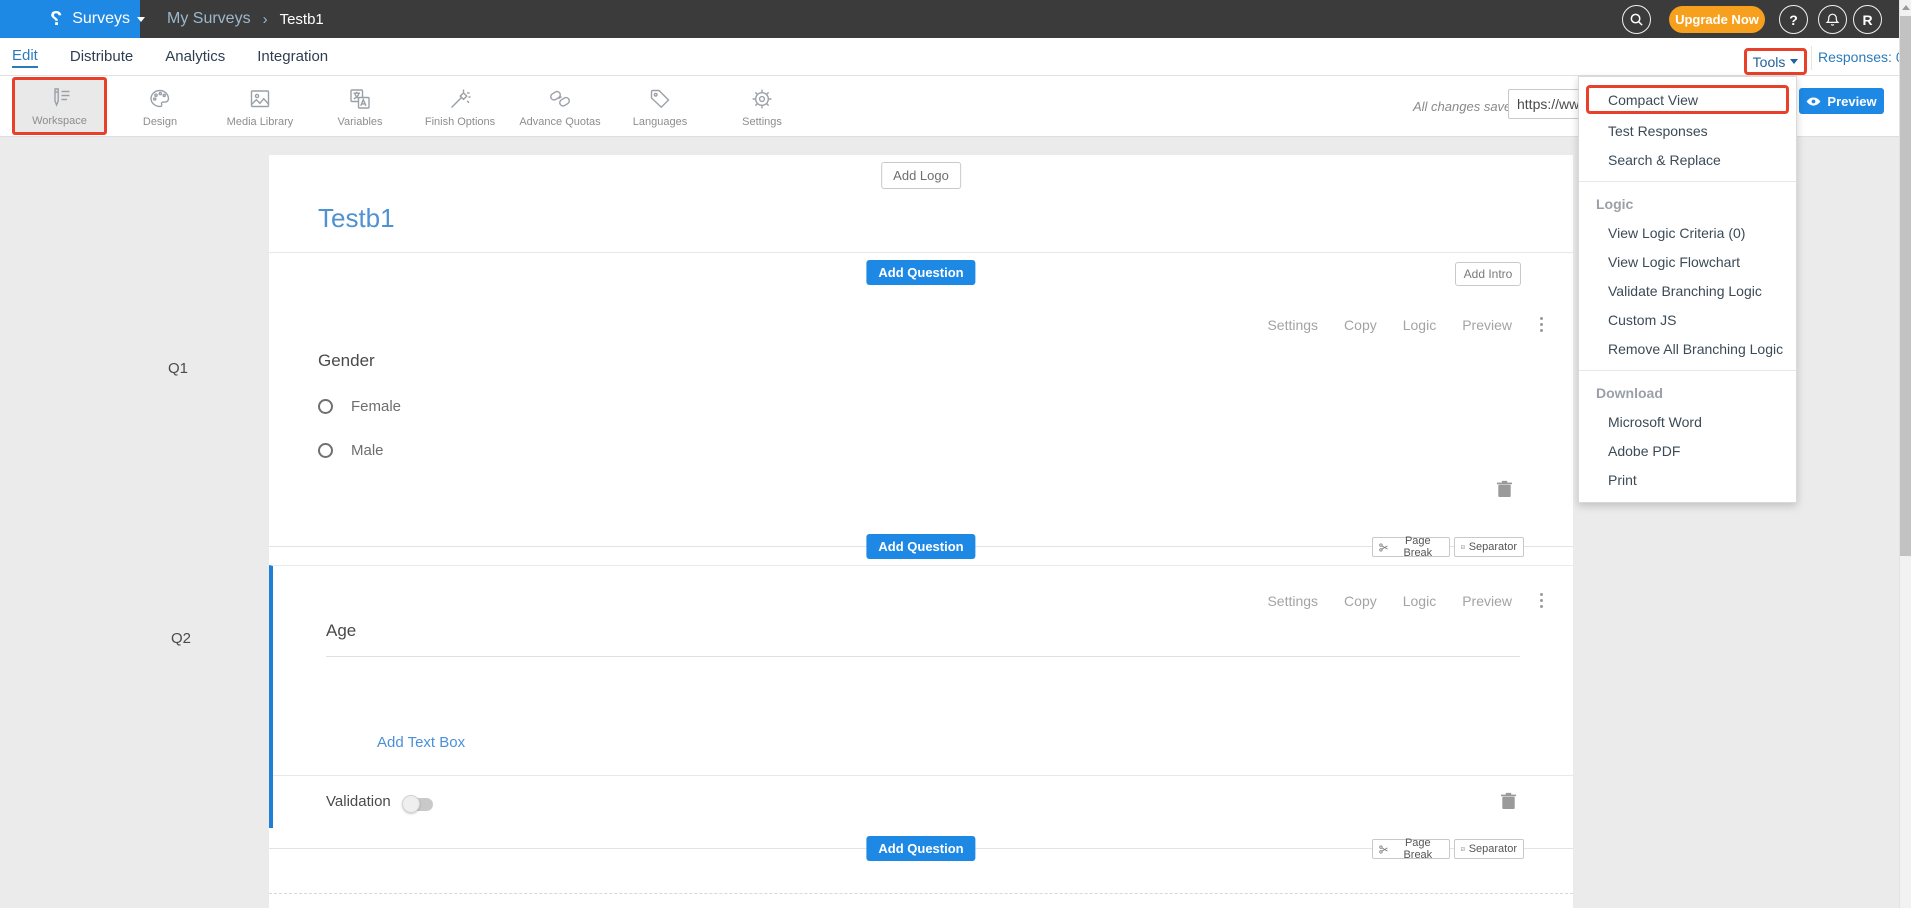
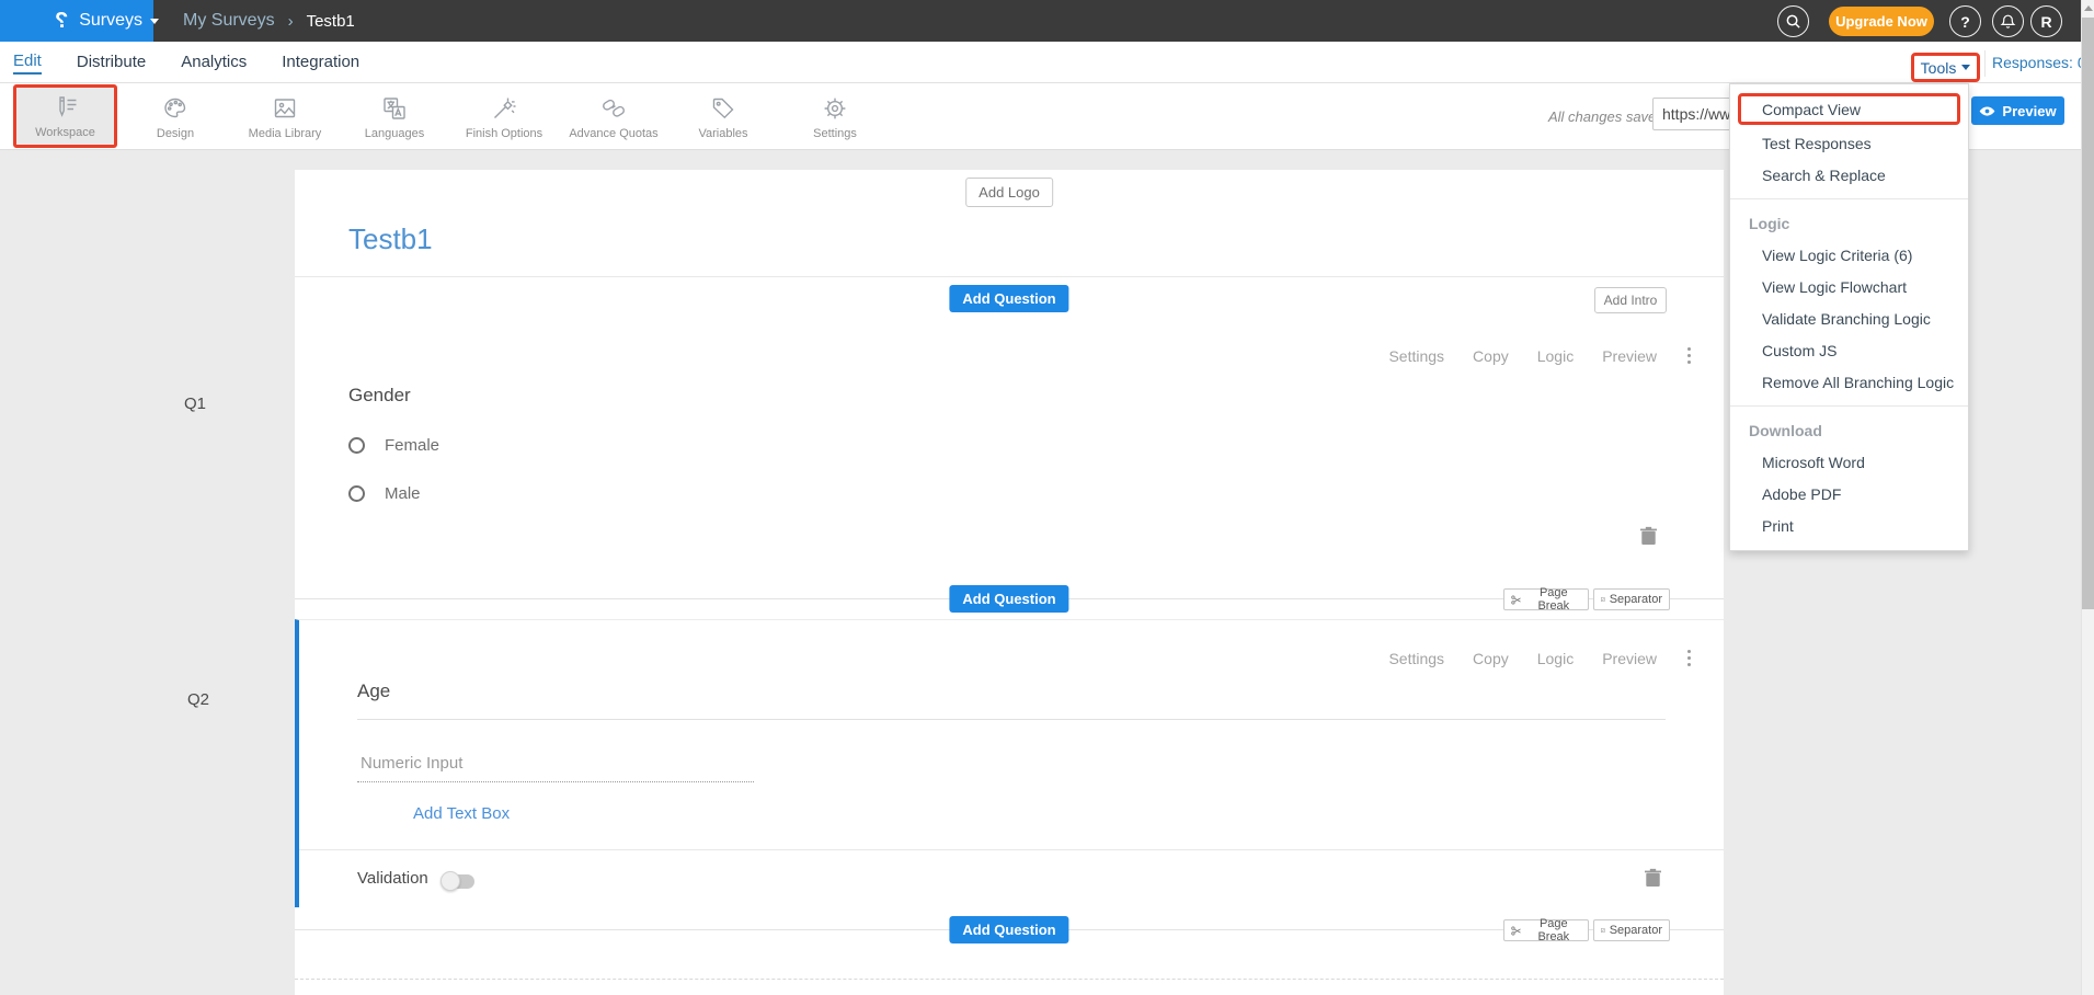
  Surveys
  My Surveys
  ›
  Testb1
  Upgrade Now
  ?
  R
  Edit
  Distribute
  Analytics
  Integration
  Tools
  Responses:
  Workspace
  Design
  Media Library
- Variables
+ Languages
  Finish Options
  Advance Quotas
- Languages
+ Variables
  Settings
  All changes sav
  https://ww
  Preview
  Compact View
  Test Responses
  Search & Replace
  Logic
- View Logic Criteria (0)
+ View Logic Criteria (6)
  View Logic Flowchart
  Validate Branching Logic
  Custom JS
  Remove All Branching Logic
  Download
  Microsoft Word
  Adobe PDF
  Print
  Q1
  Q2
  Add Logo
  Testb1
  Add Question
  Add Intro
  Settings
  Copy
  Logic
  Preview
  Gender
  Female
  Male
  Add Question
  Page Break
  Separator
  Settings
  Copy
  Logic
  Preview
  Age
+ Numeric Input
  Add Text Box
  Validation
  Add Question
  Page Break
  Separator
